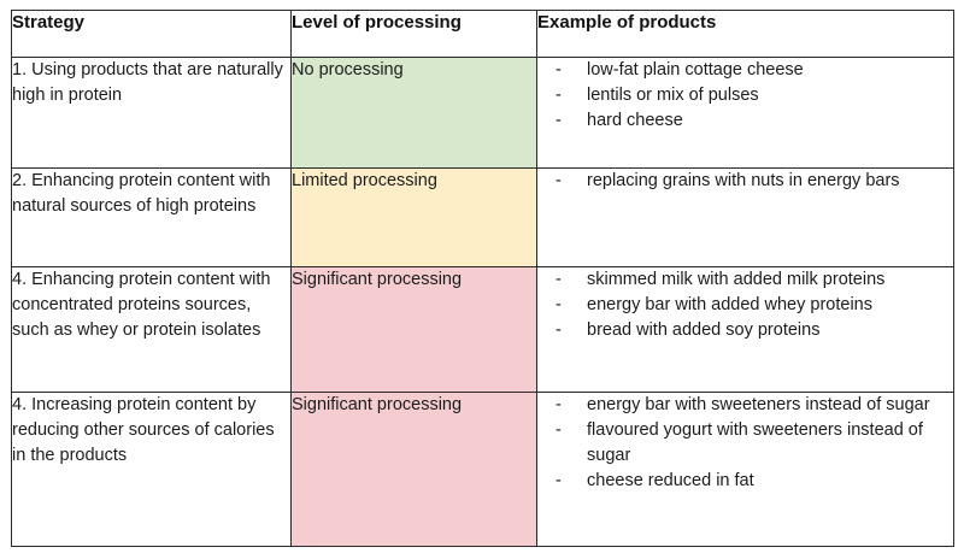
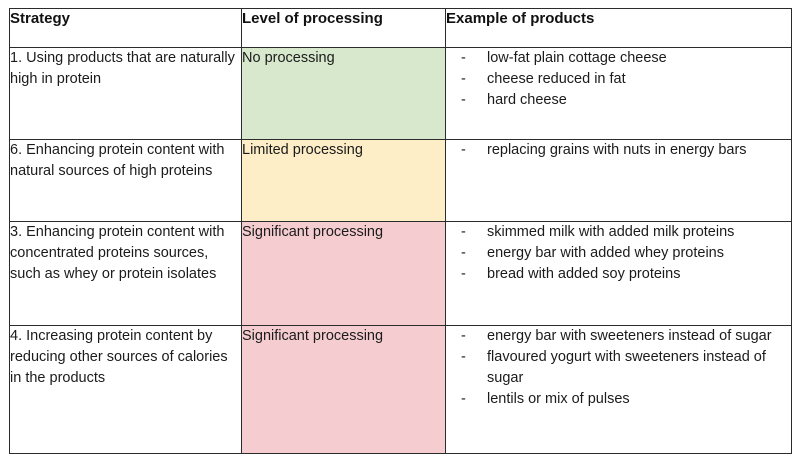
  Strategy	Level of processing	Example of products
- 1. Using products that are naturally high in protein	No processing	- low-fat plain cottage cheese - lentils or mix of pulses - hard cheese
+ 1. Using products that are naturally high in protein	No processing	- low-fat plain cottage cheese - cheese reduced in fat - hard cheese
- 2. Enhancing protein content with natural sources of high proteins	Limited processing	- replacing grains with nuts in energy bars
+ 6. Enhancing protein content with natural sources of high proteins	Limited processing	- replacing grains with nuts in energy bars
- 4. Enhancing protein content with concentrated proteins sources, such as whey or protein isolates	Significant processing	- skimmed milk with added milk proteins - energy bar with added whey proteins - bread with added soy proteins
+ 3. Enhancing protein content with concentrated proteins sources, such as whey or protein isolates	Significant processing	- skimmed milk with added milk proteins - energy bar with added whey proteins - bread with added soy proteins
- 4. Increasing protein content by reducing other sources of calories in the products	Significant processing	- energy bar with sweeteners instead of sugar - flavoured yogurt with sweeteners instead of sugar - cheese reduced in fat
+ 4. Increasing protein content by reducing other sources of calories in the products	Significant processing	- energy bar with sweeteners instead of sugar - flavoured yogurt with sweeteners instead of sugar - lentils or mix of pulses
